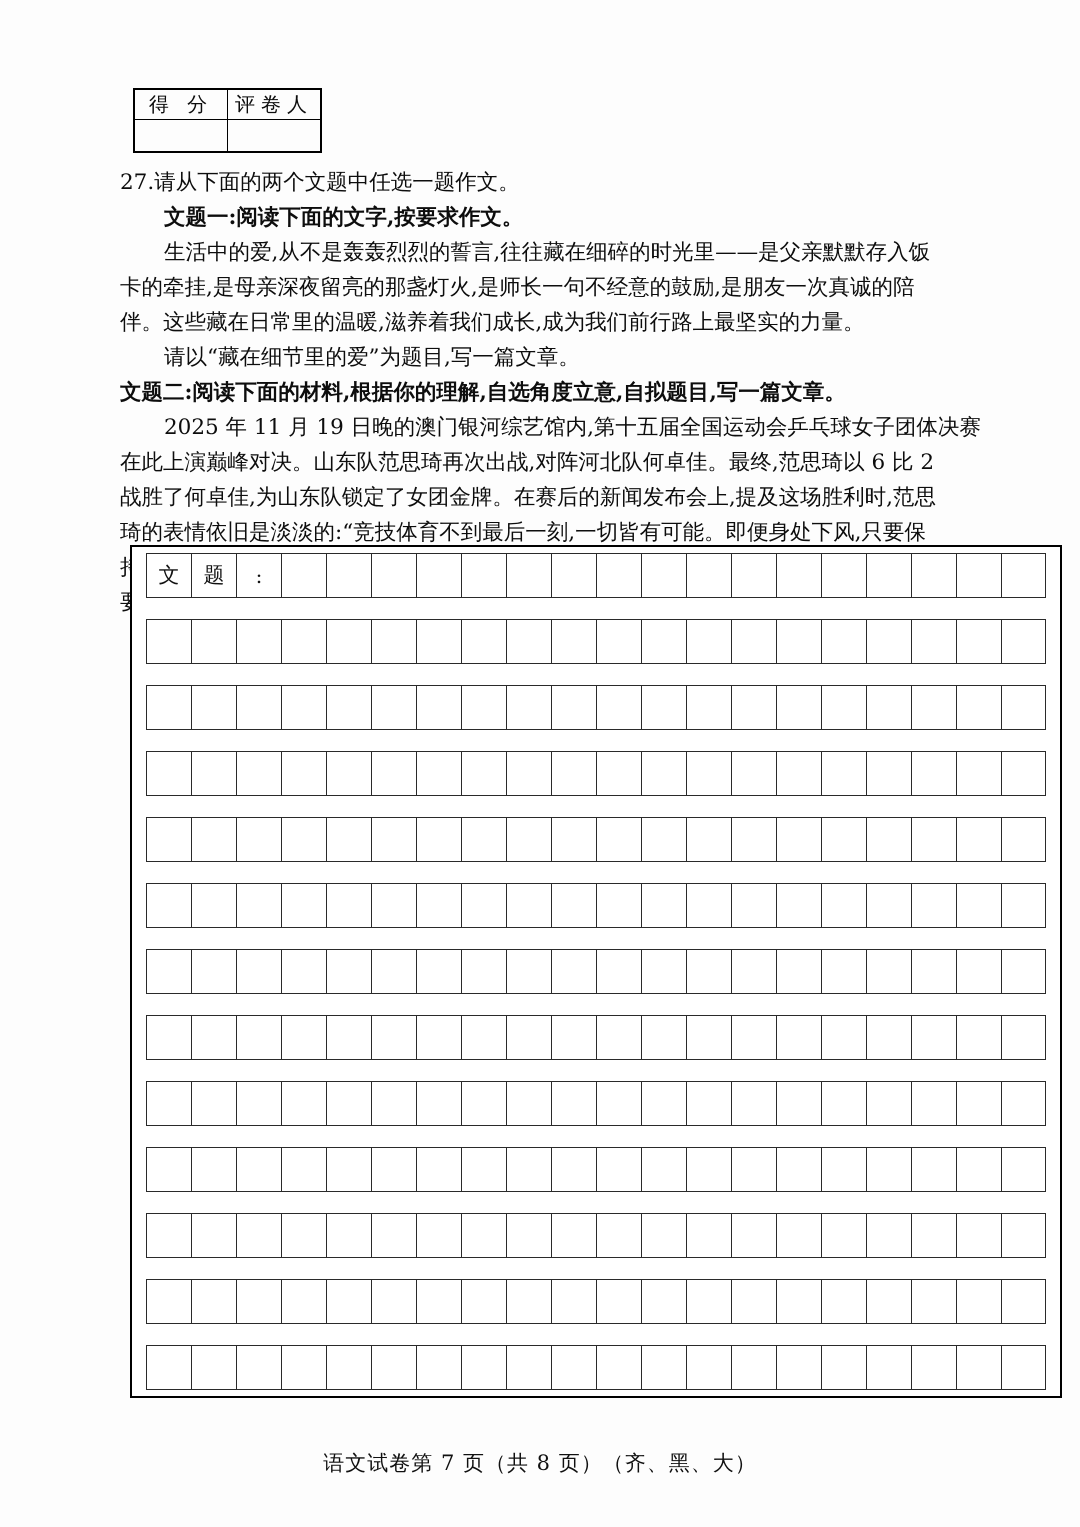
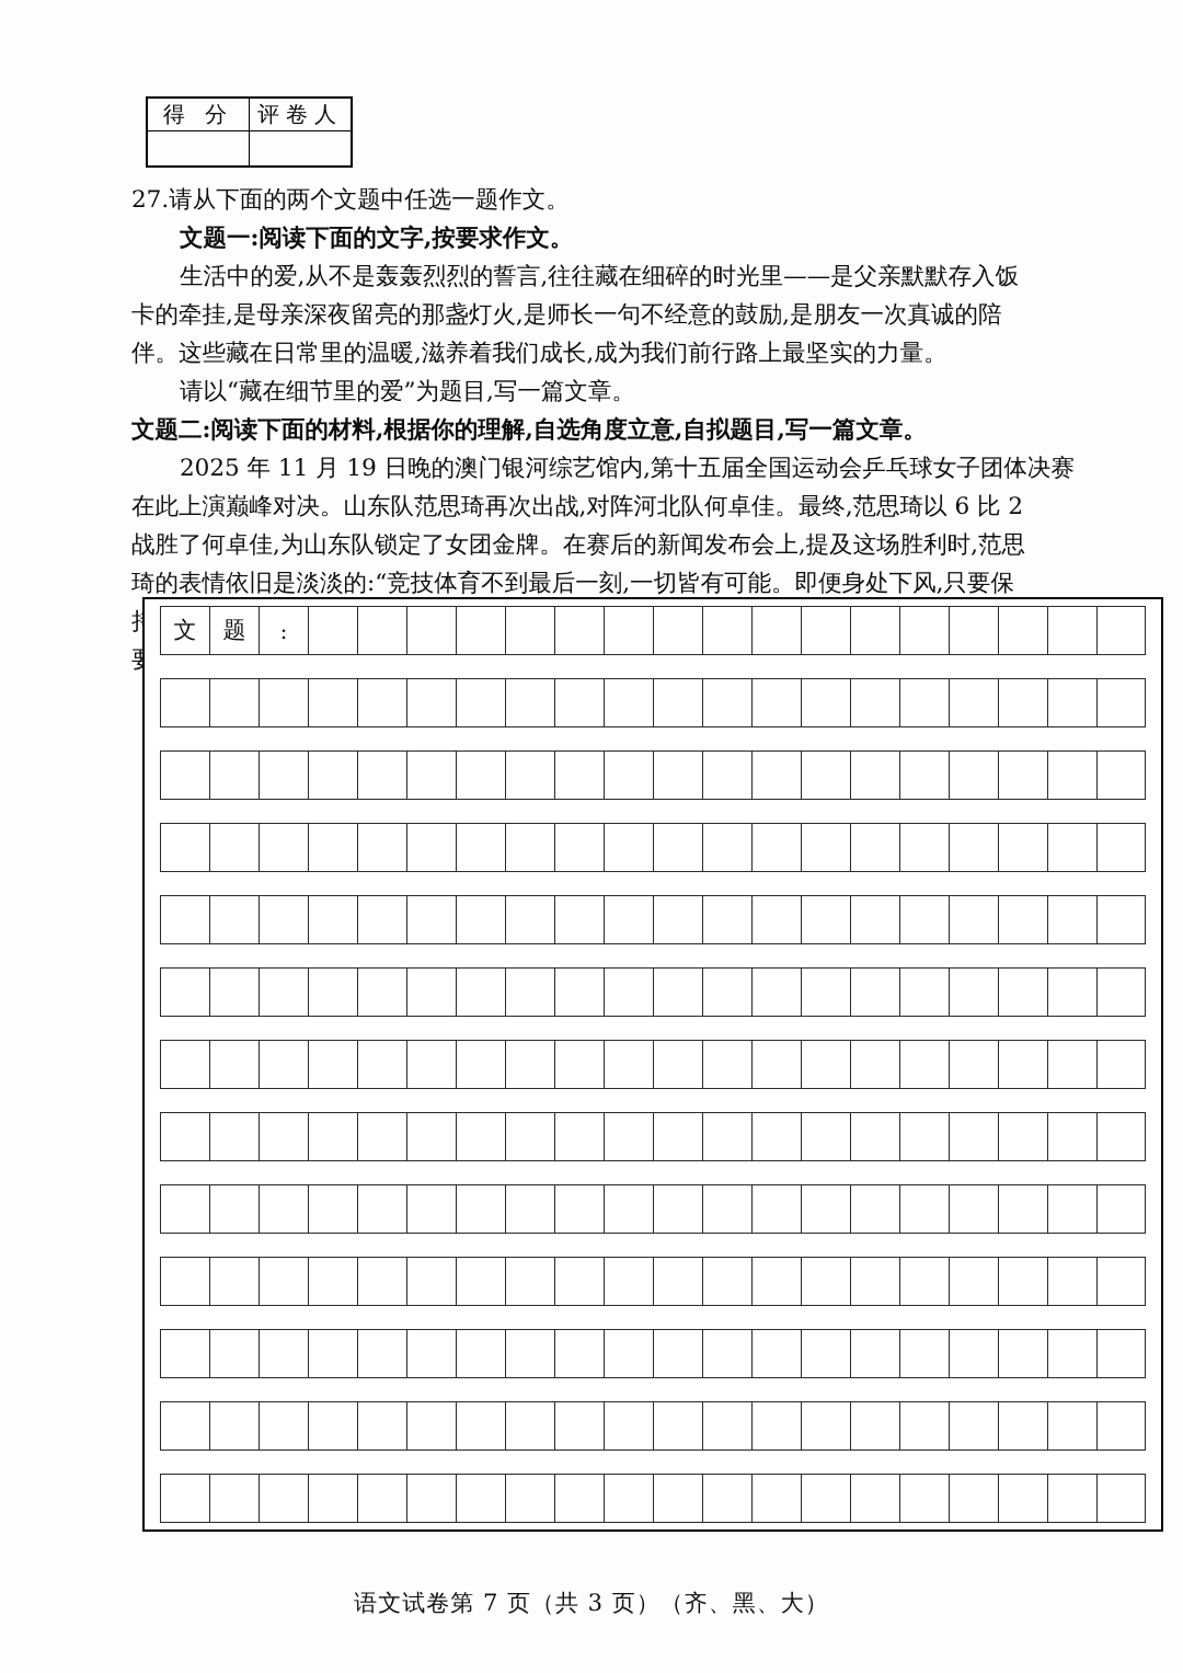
  得 分	评卷人
  27.请从下面的两个文题中任选一题作文。
  文题一:阅读下面的文字,按要求作文。
  生活中的爱,从不是轰轰烈烈的誓言,往往藏在细碎的时光里——是父亲默默存入饭
  卡的牵挂,是母亲深夜留亮的那盏灯火,是师长一句不经意的鼓励,是朋友一次真诚的陪
  伴。这些藏在日常里的温暖,滋养着我们成长,成为我们前行路上最坚实的力量。
  请以“藏在细节里的爱”为题目,写一篇文章。
  文题二:阅读下面的材料,根据你的理解,自选角度立意,自拟题目,写一篇文章。
  2025 年 11 月 19 日晚的澳门银河综艺馆内,第十五届全国运动会乒乓球女子团体决赛
  在此上演巅峰对决。山东队范思琦再次出战,对阵河北队何卓佳。最终,范思琦以 6 比 2
  战胜了何卓佳,为山东队锁定了女团金牌。在赛后的新闻发布会上,提及这场胜利时,范思
  琦的表情依旧是淡淡的:“竞技体育不到最后一刻,一切皆有可能。即便身处下风,只要保
  文
  题
  :
- 语文试卷第 7 页（共 8 页）（齐、黑、大）
+ 语文试卷第 7 页（共 3 页）（齐、黑、大）
